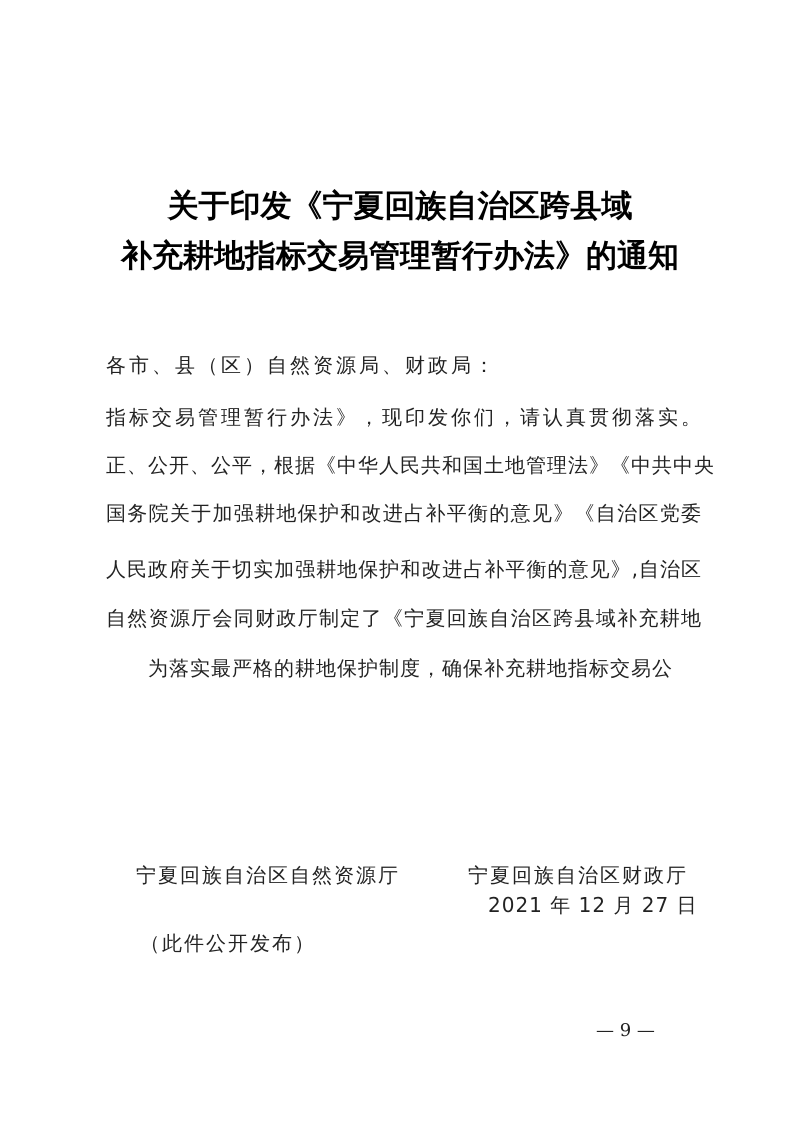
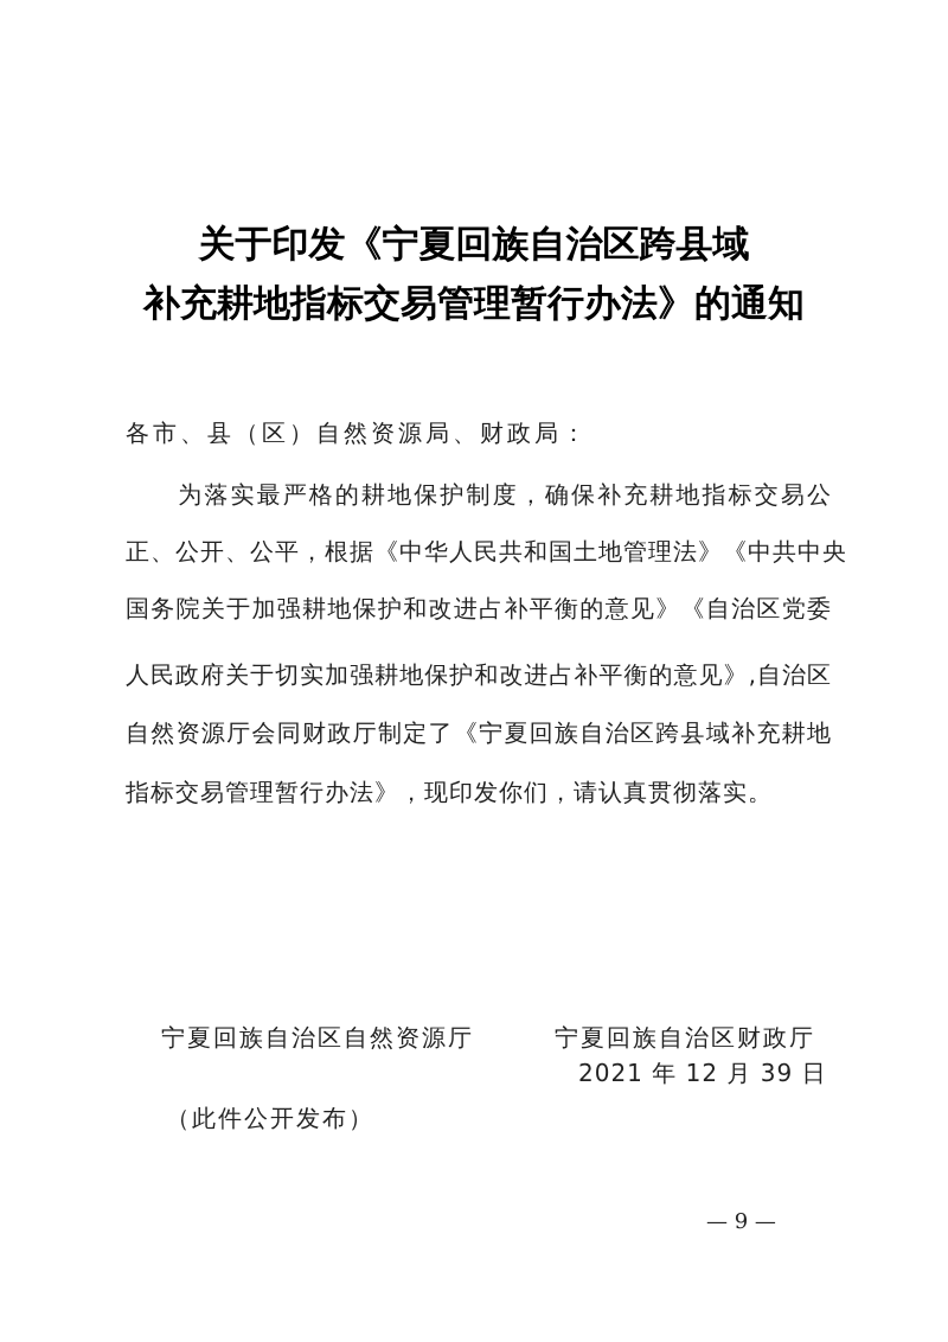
  关于印发《宁夏回族自治区跨县域
  补充耕地指标交易管理暂行办法》的通知
  各市、县（区）自然资源局、财政局：
- 指标交易管理暂行办法》，现印发你们，请认真贯彻落实。
+ 为落实最严格的耕地保护制度，确保补充耕地指标交易公
  正、公开、公平，根据《中华人民共和国土地管理法》《中共中央
  国务院关于加强耕地保护和改进占补平衡的意见》《自治区党委
  人民政府关于切实加强耕地保护和改进占补平衡的意见》,自治区
  自然资源厅会同财政厅制定了《宁夏回族自治区跨县域补充耕地
- 为落实最严格的耕地保护制度，确保补充耕地指标交易公
+ 指标交易管理暂行办法》，现印发你们，请认真贯彻落实。
  宁夏回族自治区自然资源厅
  宁夏回族自治区财政厅
- 2021 年 12 月 27 日
+ 2021 年 12 月 39 日
  （此件公开发布）
  — 9 —
